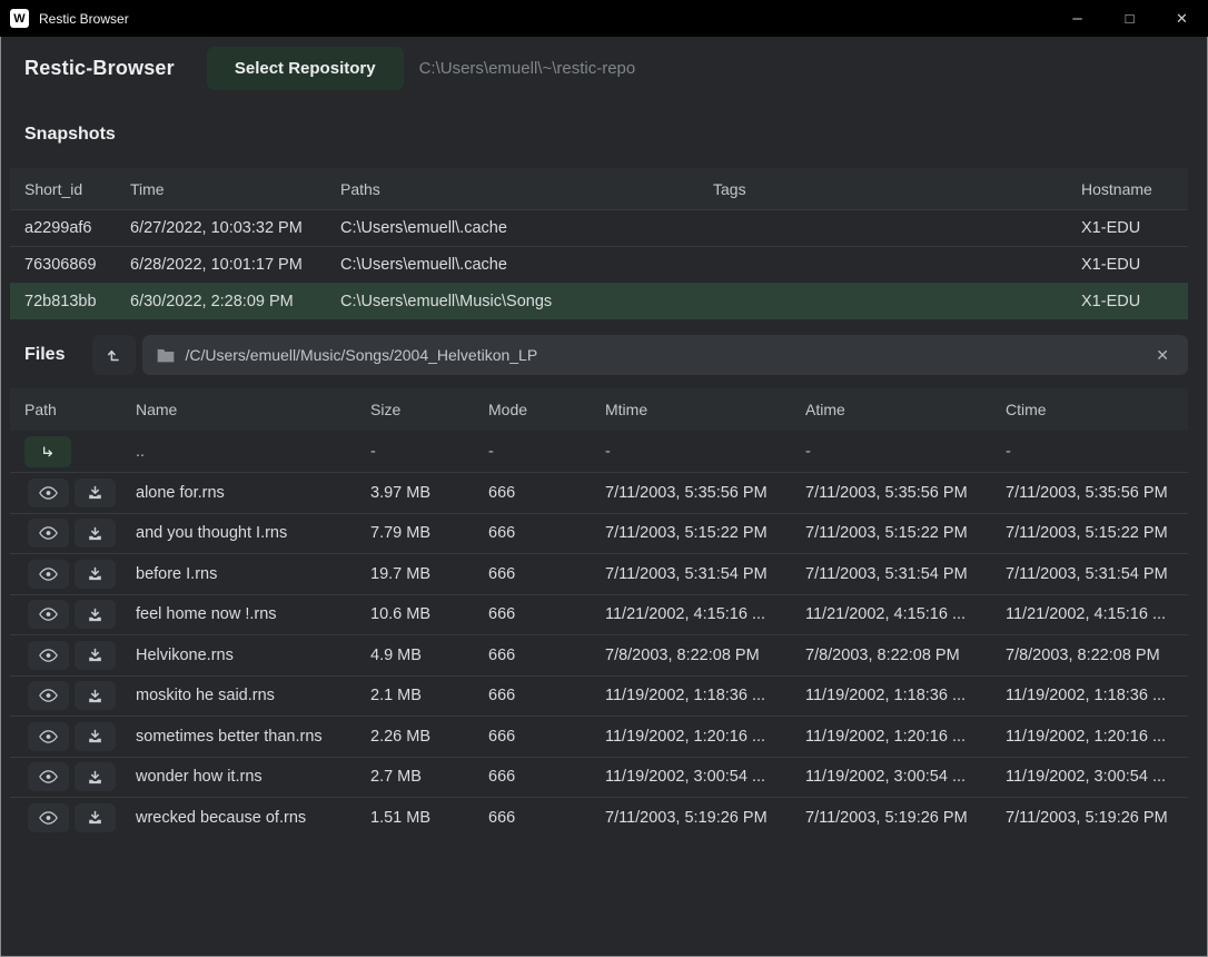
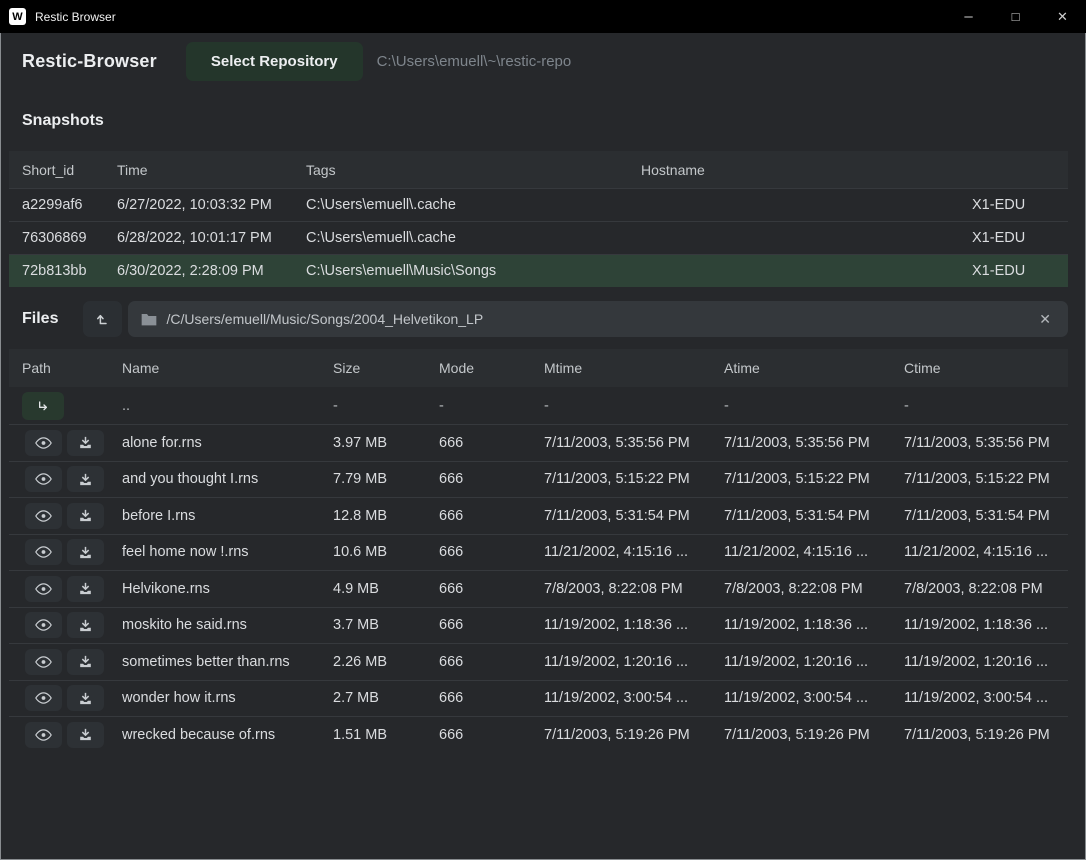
  W
  Restic Browser
  –
  □
  ✕
  Restic-Browser
  Select Repository
  C:\Users\emuell\~\restic-repo
  Snapshots
  Short_id
  Time
- Paths
  Tags
  Hostname
  a2299af6
  6/27/2022, 10:03:32 PM
  C:\Users\emuell\.cache
  X1-EDU
  76306869
  6/28/2022, 10:01:17 PM
  C:\Users\emuell\.cache
  X1-EDU
  72b813bb
  6/30/2022, 2:28:09 PM
  C:\Users\emuell\Music\Songs
  X1-EDU
  Files
  /C/Users/emuell/Music/Songs/2004_Helvetikon_LP
  ✕
  Path
  Name
  Size
  Mode
  Mtime
  Atime
  Ctime
  ..
  -
  -
  -
  -
  -
  alone for.rns
  3.97 MB
  666
  7/11/2003, 5:35:56 PM
  7/11/2003, 5:35:56 PM
  7/11/2003, 5:35:56 PM
  and you thought I.rns
  7.79 MB
  666
  7/11/2003, 5:15:22 PM
  7/11/2003, 5:15:22 PM
  7/11/2003, 5:15:22 PM
  before I.rns
- 19.7 MB
+ 12.8 MB
  666
  7/11/2003, 5:31:54 PM
  7/11/2003, 5:31:54 PM
  7/11/2003, 5:31:54 PM
  feel home now !.rns
  10.6 MB
  666
  11/21/2002, 4:15:16 ...
  11/21/2002, 4:15:16 ...
  11/21/2002, 4:15:16 ...
  Helvikone.rns
  4.9 MB
  666
  7/8/2003, 8:22:08 PM
  7/8/2003, 8:22:08 PM
  7/8/2003, 8:22:08 PM
  moskito he said.rns
- 2.1 MB
+ 3.7 MB
  666
  11/19/2002, 1:18:36 ...
  11/19/2002, 1:18:36 ...
  11/19/2002, 1:18:36 ...
  sometimes better than.rns
  2.26 MB
  666
  11/19/2002, 1:20:16 ...
  11/19/2002, 1:20:16 ...
  11/19/2002, 1:20:16 ...
  wonder how it.rns
  2.7 MB
  666
  11/19/2002, 3:00:54 ...
  11/19/2002, 3:00:54 ...
  11/19/2002, 3:00:54 ...
  wrecked because of.rns
  1.51 MB
  666
  7/11/2003, 5:19:26 PM
  7/11/2003, 5:19:26 PM
  7/11/2003, 5:19:26 PM
